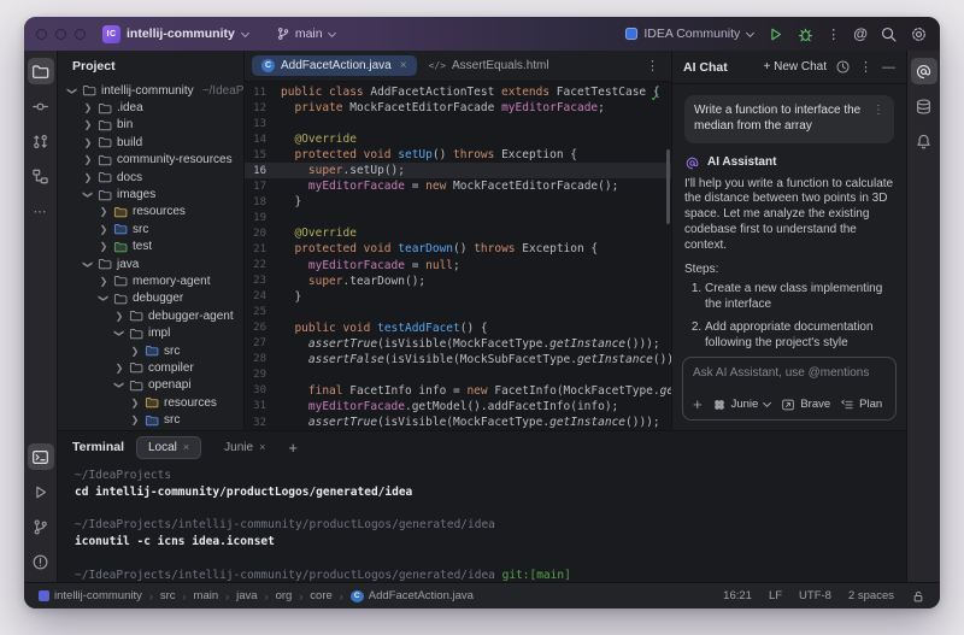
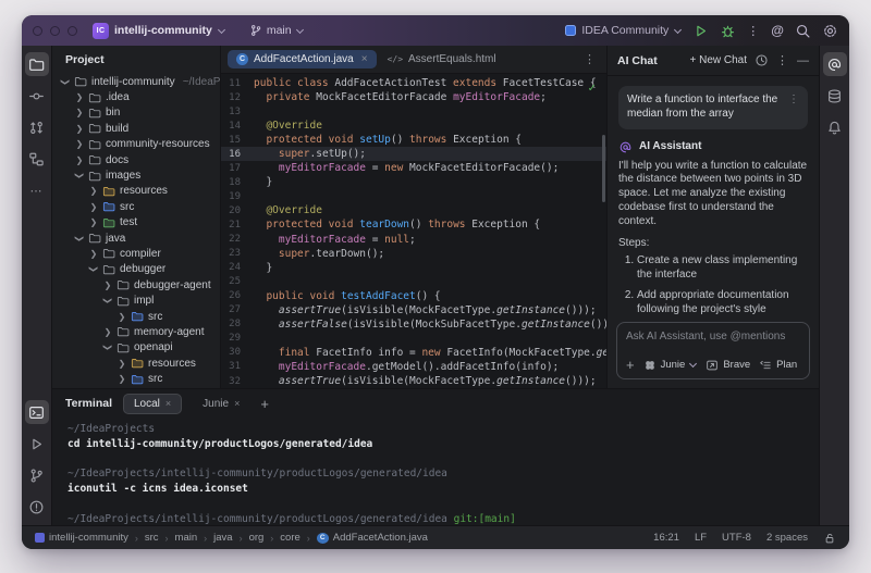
  intellij-community
  main
  IDEA Community
  ⋮
  @
  ⋯
  Project
  intellij-community
  ❯
  .idea
  ❯
  bin
  ❯
  build
  ❯
  community-resources
  ❯
  docs
  images
  ❯
  resources
  ❯
  src
  ❯
  test
  java
  ❯
- memory-agent
+ compiler
  debugger
  ❯
  debugger-agent
  impl
  ❯
  src
  ❯
- compiler
+ memory-agent
  openapi
  ❯
  resources
  ❯
  src
  AddFacetAction.java
  ×
  </>
  AssertEquals.html
  ⋮
  11
  public class AddFacetActionTest extends FacetTestCase {
  12
  private MockFacetEditorFacade myEditorFacade;
  13
  14
  @Override
  15
  protected void setUp() throws Exception {
  16
  super.setUp();
  17
  myEditorFacade = new MockFacetEditorFacade();
  18
  }
  19
  20
  @Override
  21
  protected void tearDown() throws Exception {
  22
  myEditorFacade = null;
  23
  super.tearDown();
  24
  }
  25
  26
  public void testAddFacet() {
  27
  assertTrue(isVisible(MockFacetType.getInstance()));
  28
  assertFalse(isVisible(MockSubFacetType.getInstance())
  29
  30
  final FacetInfo info = new FacetInfo(MockFacetType.ge
  31
  myEditorFacade.getModel().addFacetInfo(info);
  32
  assertTrue(isVisible(MockFacetType.getInstance()));
  ✓
  AI Chat
  + New Chat
  ⋮
  —
  Write a function to interface the median from the array
  ⋮
  AI Assistant
  I'll help you write a function to calculate the distance between two points in 3D space. Let me analyze the existing codebase first to understand the context.
  Steps:
  Create a new class implementing the interface
  Add appropriate documentation following the project's style
  Ask AI Assistant, use @mentions
  +
  Junie
  Brave
  Plan
  Terminal
  Local
  ×
  Junie
  ×
  +
  ~/IdeaProjects
  cd intellij-community/productLogos/generated/idea
  ~/IdeaProjects/intellij-community/productLogos/generated/idea
  iconutil -c icns idea.iconset
  ~/IdeaProjects/intellij-community/productLogos/generated/idea git:[main]
  intellij-community
  ›
  src
  ›
  main
  ›
  java
  ›
  org
  ›
  core
  ›
  AddFacetAction.java
  16:21
  LF
  UTF-8
  2 spaces
